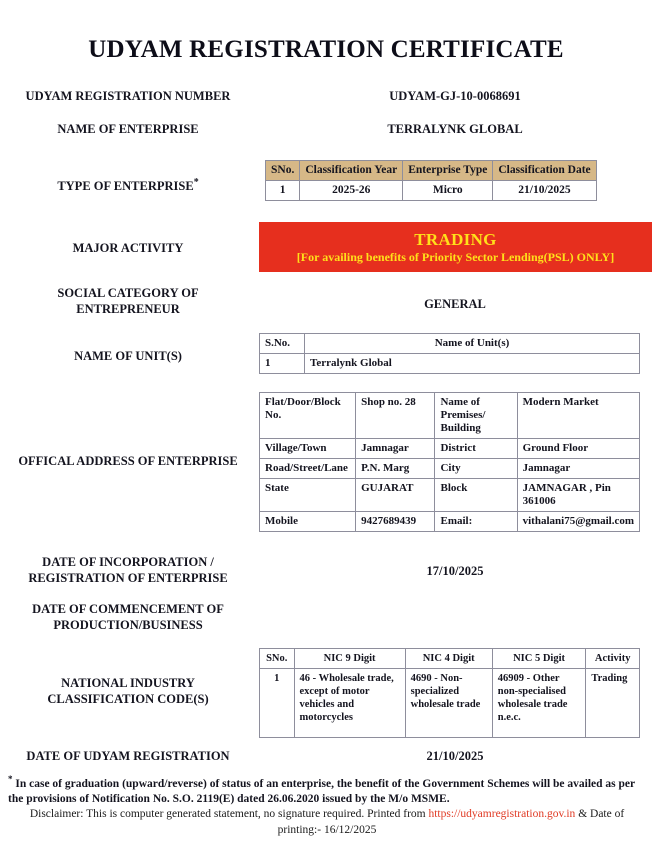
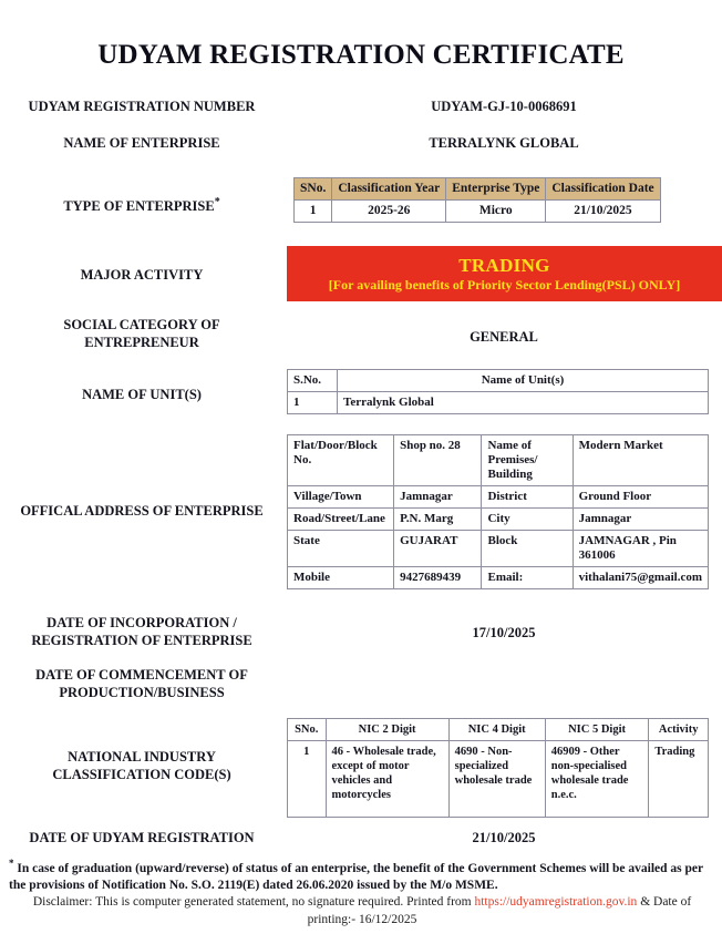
  UDYAM REGISTRATION CERTIFICATE
  UDYAM REGISTRATION NUMBER
  UDYAM-GJ-10-0068691
  NAME OF ENTERPRISE
  TERRALYNK GLOBAL
  TYPE OF ENTERPRISE*
  SNo.	Classification Year	Enterprise Type	Classification Date
  1	2025-26	Micro	21/10/2025
  MAJOR ACTIVITY
  TRADING
  [For availing benefits of Priority Sector Lending(PSL) ONLY]
  SOCIAL CATEGORY OF
  ENTREPRENEUR
  GENERAL
  NAME OF UNIT(S)
  S.No.	Name of Unit(s)
  1	Terralynk Global
  OFFICAL ADDRESS OF ENTERPRISE
  Flat/Door/Block No.	Shop no. 28	Name of Premises/ Building	Modern Market
  Village/Town	Jamnagar	District	Ground Floor
  Road/Street/Lane	P.N. Marg	City	Jamnagar
  State	GUJARAT	Block	JAMNAGAR , Pin 361006
  Mobile	9427689439	Email:	vithalani75@gmail.com
  DATE OF INCORPORATION /
  REGISTRATION OF ENTERPRISE
  17/10/2025
  DATE OF COMMENCEMENT OF
  PRODUCTION/BUSINESS
  NATIONAL INDUSTRY
  CLASSIFICATION CODE(S)
- SNo.	NIC 9 Digit	NIC 4 Digit	NIC 5 Digit	Activity
+ SNo.	NIC 2 Digit	NIC 4 Digit	NIC 5 Digit	Activity
  1	46 - Wholesale trade, except of motor vehicles and motorcycles	4690 - Non-specialized wholesale trade	46909 - Other non-specialised wholesale trade n.e.c.	Trading
  DATE OF UDYAM REGISTRATION
  21/10/2025
  * In case of graduation (upward/reverse) of status of an enterprise, the benefit of the Government Schemes will be availed as per the provisions of Notification No. S.O. 2119(E) dated 26.06.2020 issued by the M/o MSME.
  Disclaimer: This is computer generated statement, no signature required. Printed from https://udyamregistration.gov.in & Date of printing:- 16/12/2025
